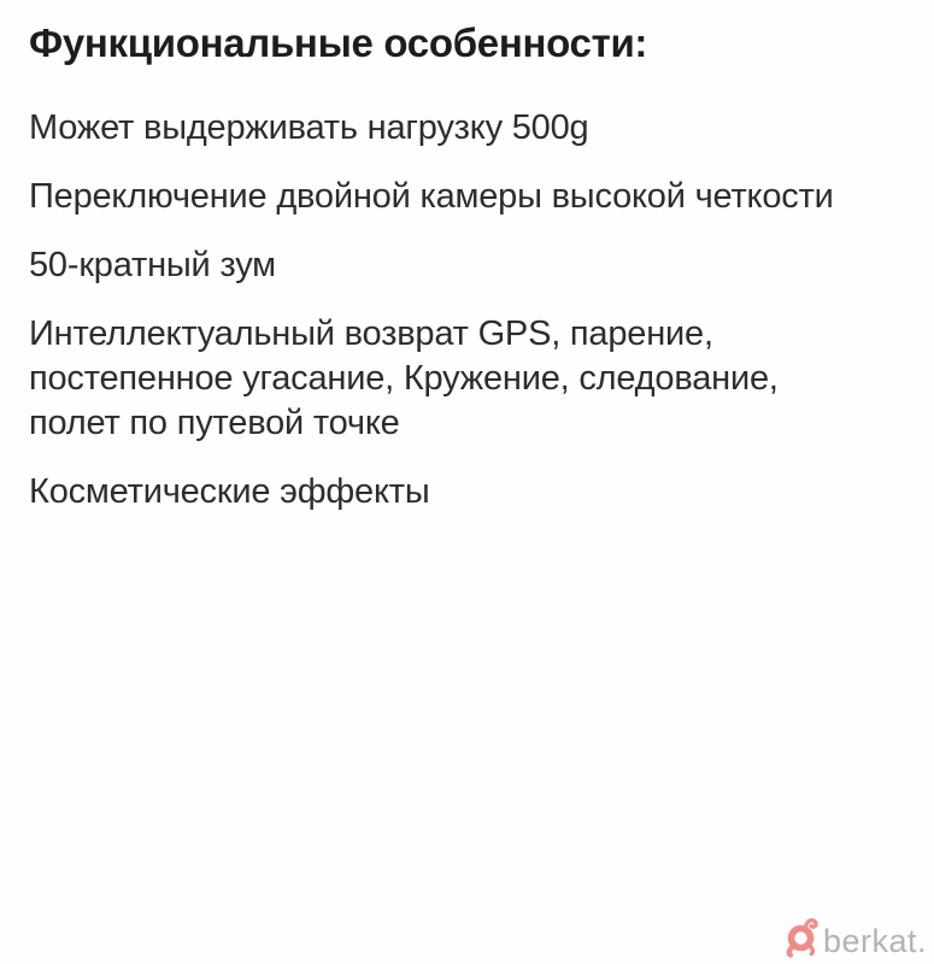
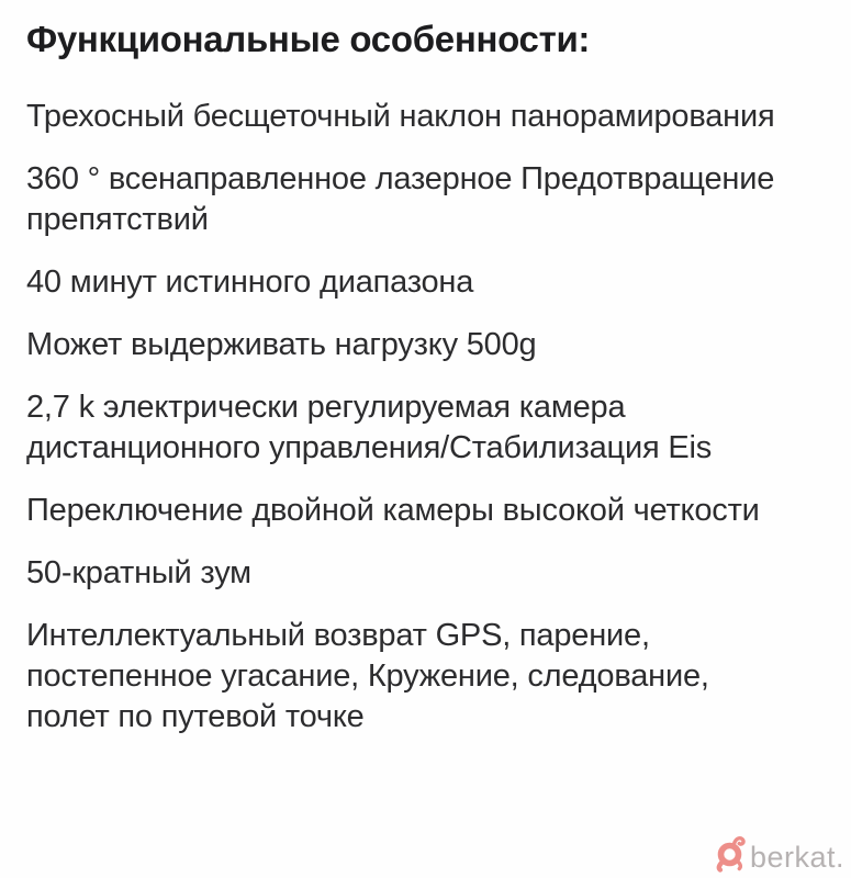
  Функциональные особенности:
+ Трехосный бесщеточный наклон панорамирования
+ 360 ° всенаправленное лазерное Предотвращение
+ препятствий
+ 40 минут истинного диапазона
  Может выдерживать нагрузку 500g
+ 2,7 k электрически регулируемая камера
+ дистанционного управления/Стабилизация Eis
  Переключение двойной камеры высокой четкости
  50-кратный зум
  Интеллектуальный возврат GPS, парение,
  постепенное угасание, Кружение, следование,
  полет по путевой точке
- Косметические эффекты
  berkat.
